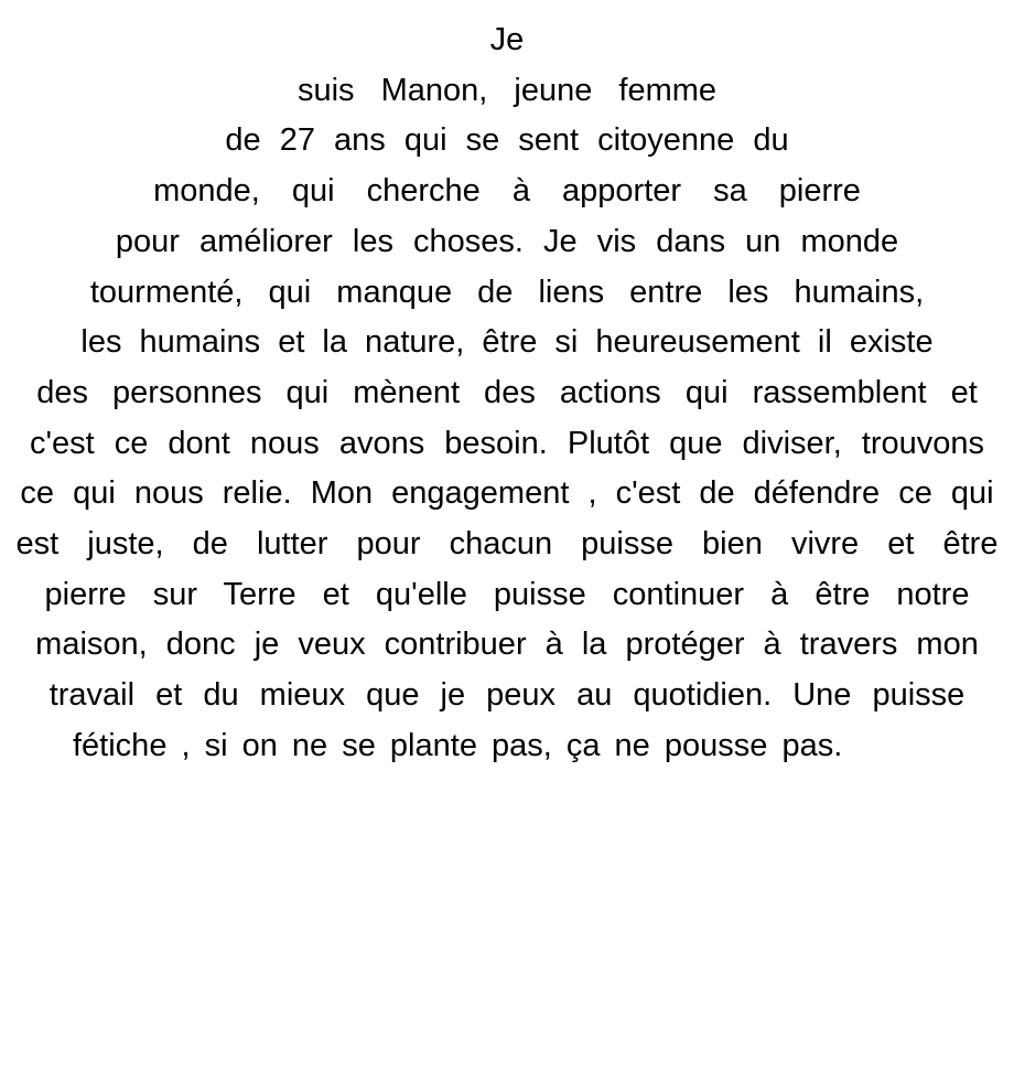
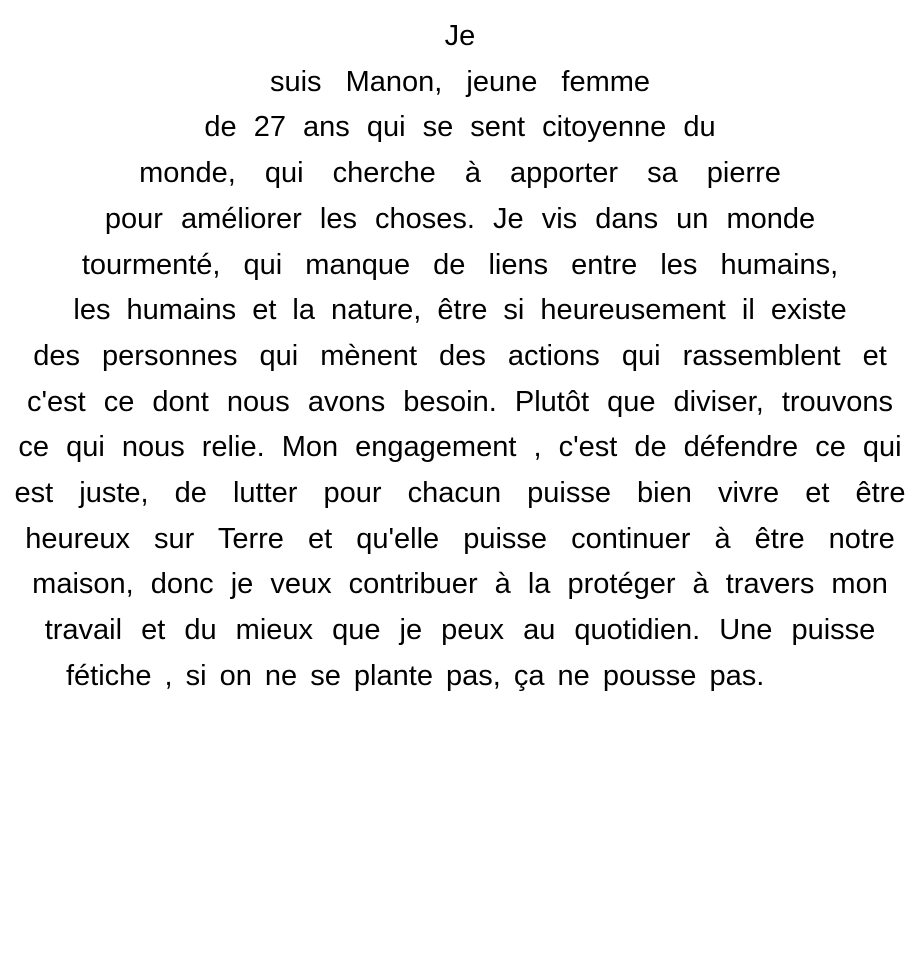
  Je
  suis Manon, jeune femme
  de 27 ans qui se sent citoyenne du
  monde, qui cherche à apporter sa pierre
  pour améliorer les choses. Je vis dans un monde
  tourmenté, qui manque de liens entre les humains,
  les humains et la nature, être si heureusement il existe
  des personnes qui mènent des actions qui rassemblent et
  c'est ce dont nous avons besoin. Plutôt que diviser, trouvons
  ce qui nous relie. Mon engagement , c'est de défendre ce qui
  est juste, de lutter pour chacun puisse bien vivre et être
- pierre sur Terre et qu'elle puisse continuer à être notre
+ heureux sur Terre et qu'elle puisse continuer à être notre
  maison, donc je veux contribuer à la protéger à travers mon
  travail et du mieux que je peux au quotidien. Une puisse
  fétiche , si on ne se plante pas, ça ne pousse pas.
